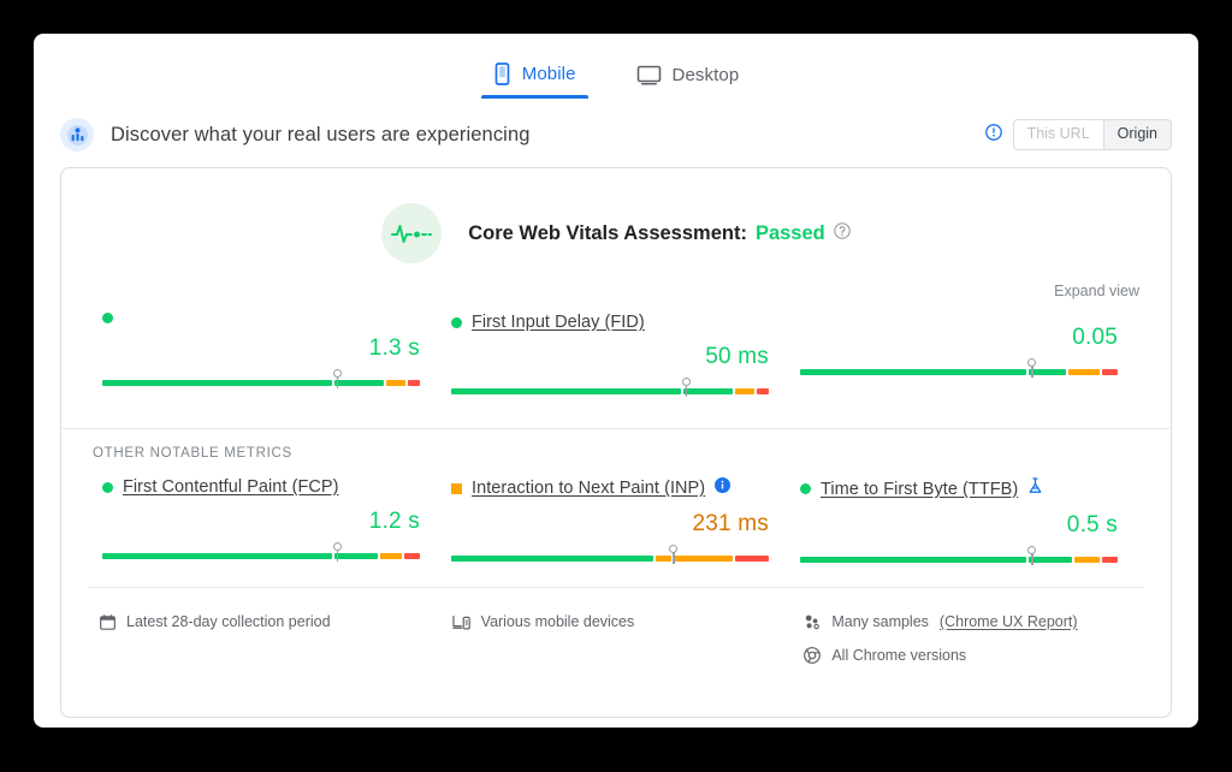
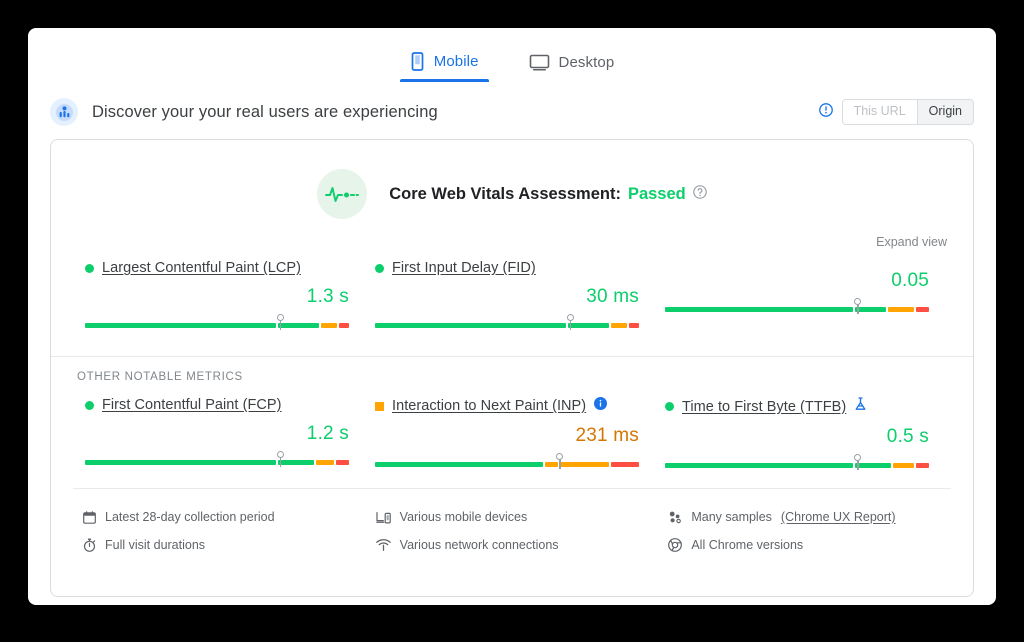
  Mobile
  Desktop
- Discover what your real users are experiencing
+ Discover your your real users are experiencing
  This URL
  Origin
  Core Web Vitals Assessment:
  Passed
  Expand view
+ Largest Contentful Paint (LCP)
  1.3 s
  First Input Delay (FID)
- 50 ms
+ 30 ms
  0.05
  OTHER NOTABLE METRICS
  First Contentful Paint (FCP)
  1.2 s
  Interaction to Next Paint (INP)
  231 ms
  Time to First Byte (TTFB)
  0.5 s
  Latest 28-day collection period
+ Full visit durations
  Various mobile devices
+ Various network connections
  Many samples
  (Chrome UX Report)
  All Chrome versions
